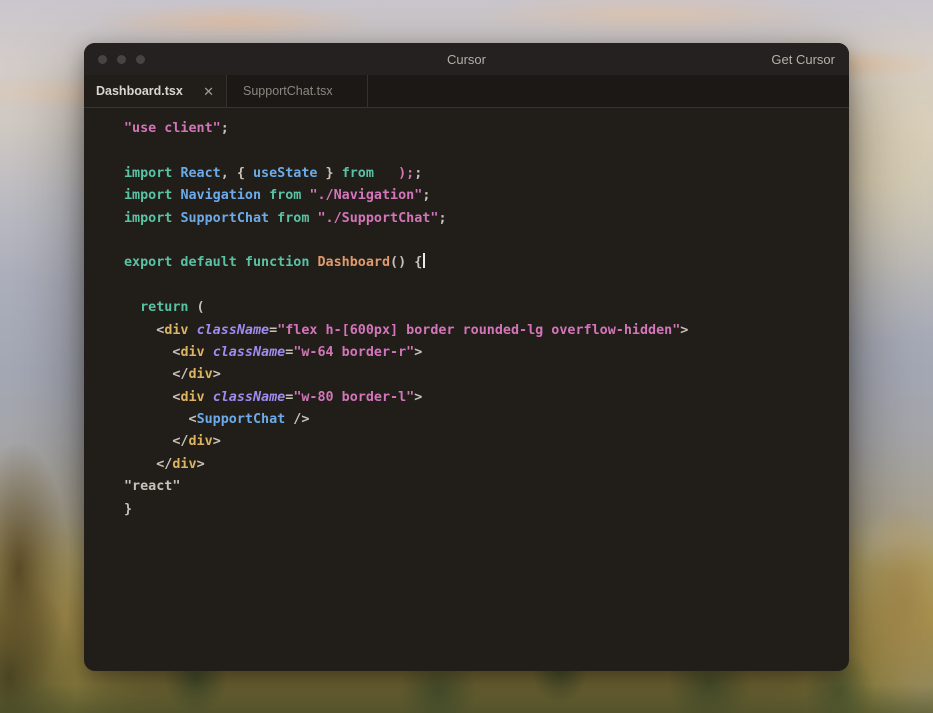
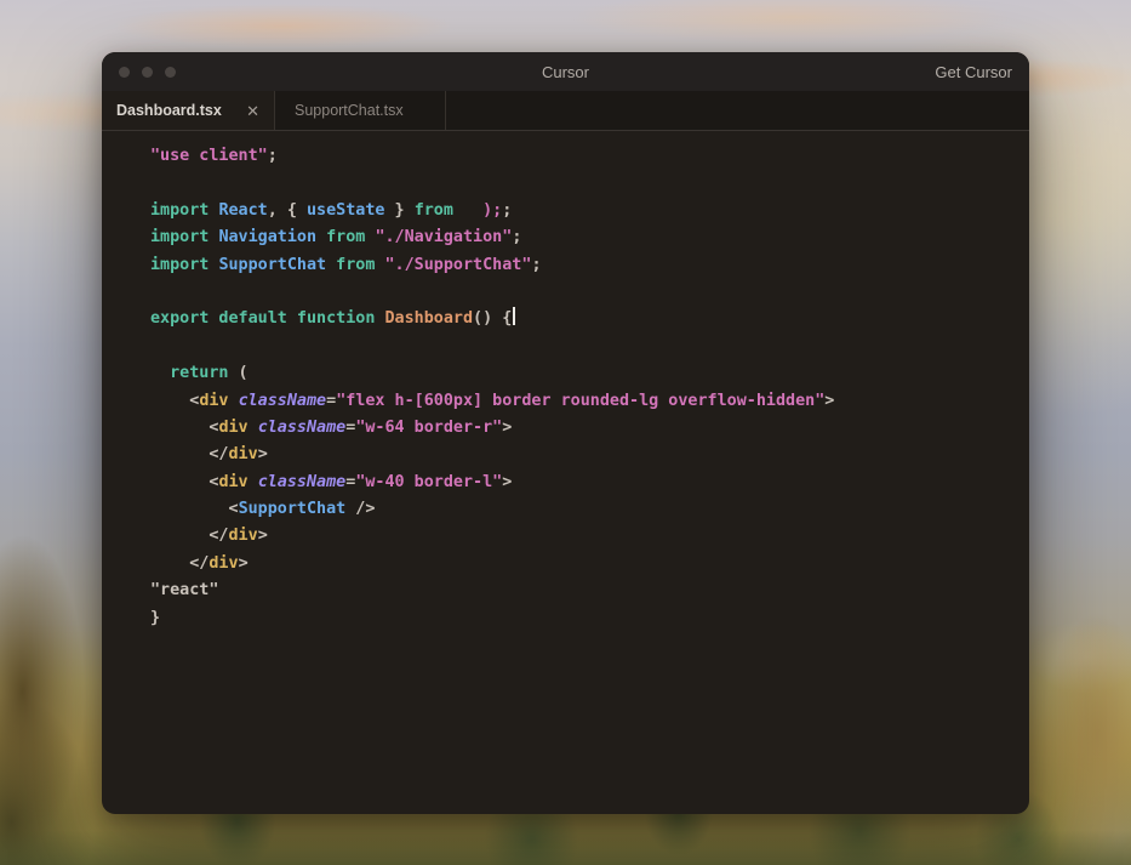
  Cursor
  Get Cursor
  Dashboard.tsx
  ✕
  SupportChat.tsx
  "use client";
  import React, { useState } from );;
  import Navigation from "./Navigation";
  import SupportChat from "./SupportChat";
  export default function Dashboard() {
  return (
  <div className="flex h-[600px] border rounded-lg overflow-hidden">
  <div className="w-64 border-r">
  </div>
- <div className="w-80 border-l">
+ <div className="w-40 border-l">
  <SupportChat />
  </div>
  </div>
  "react"
  }
